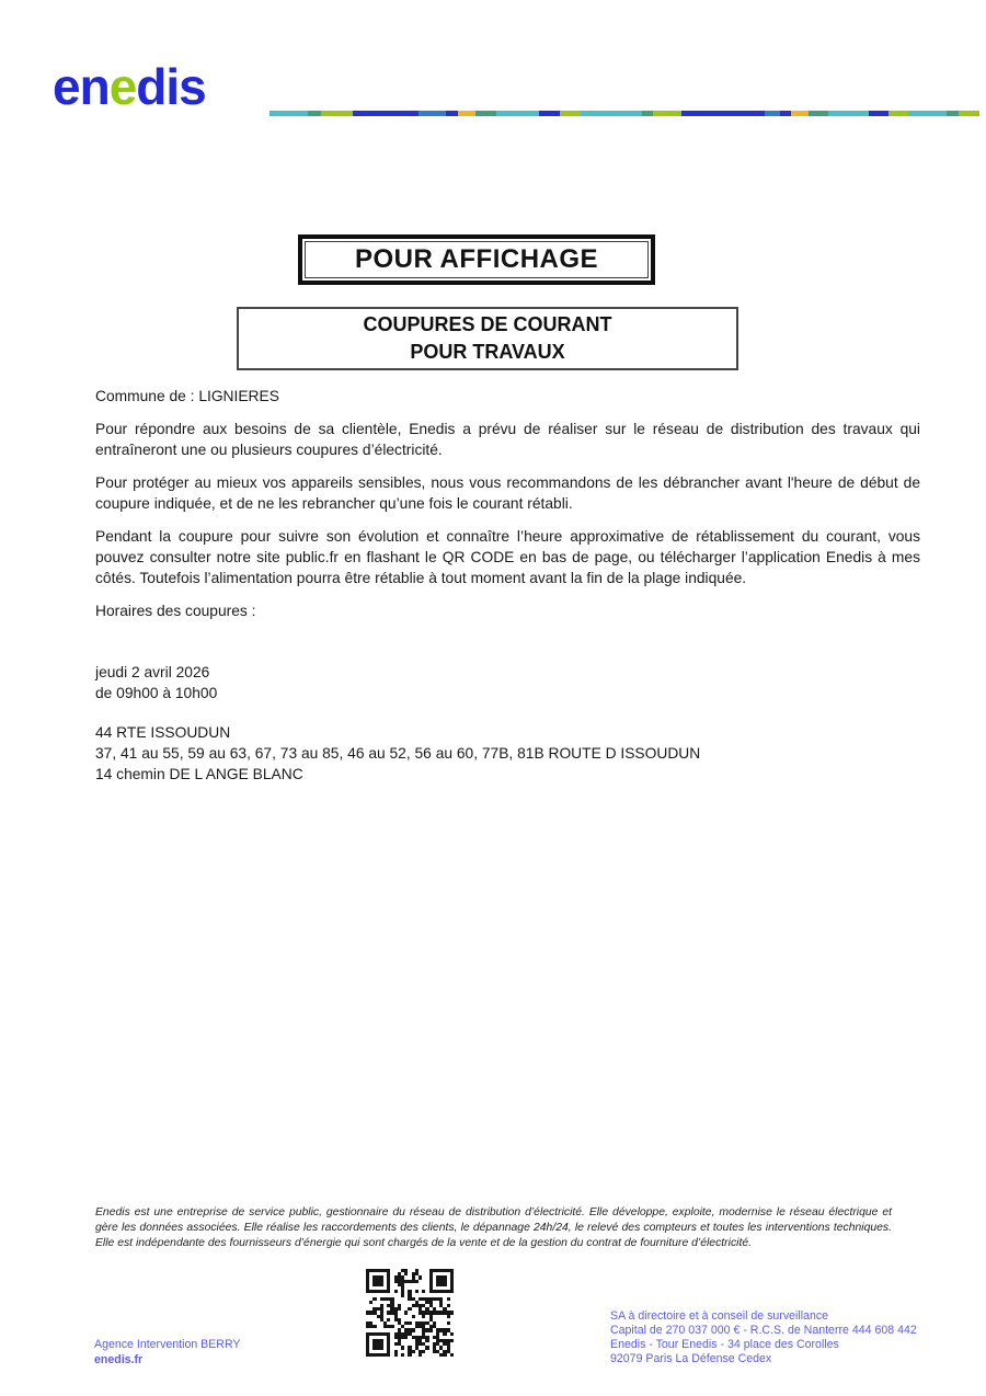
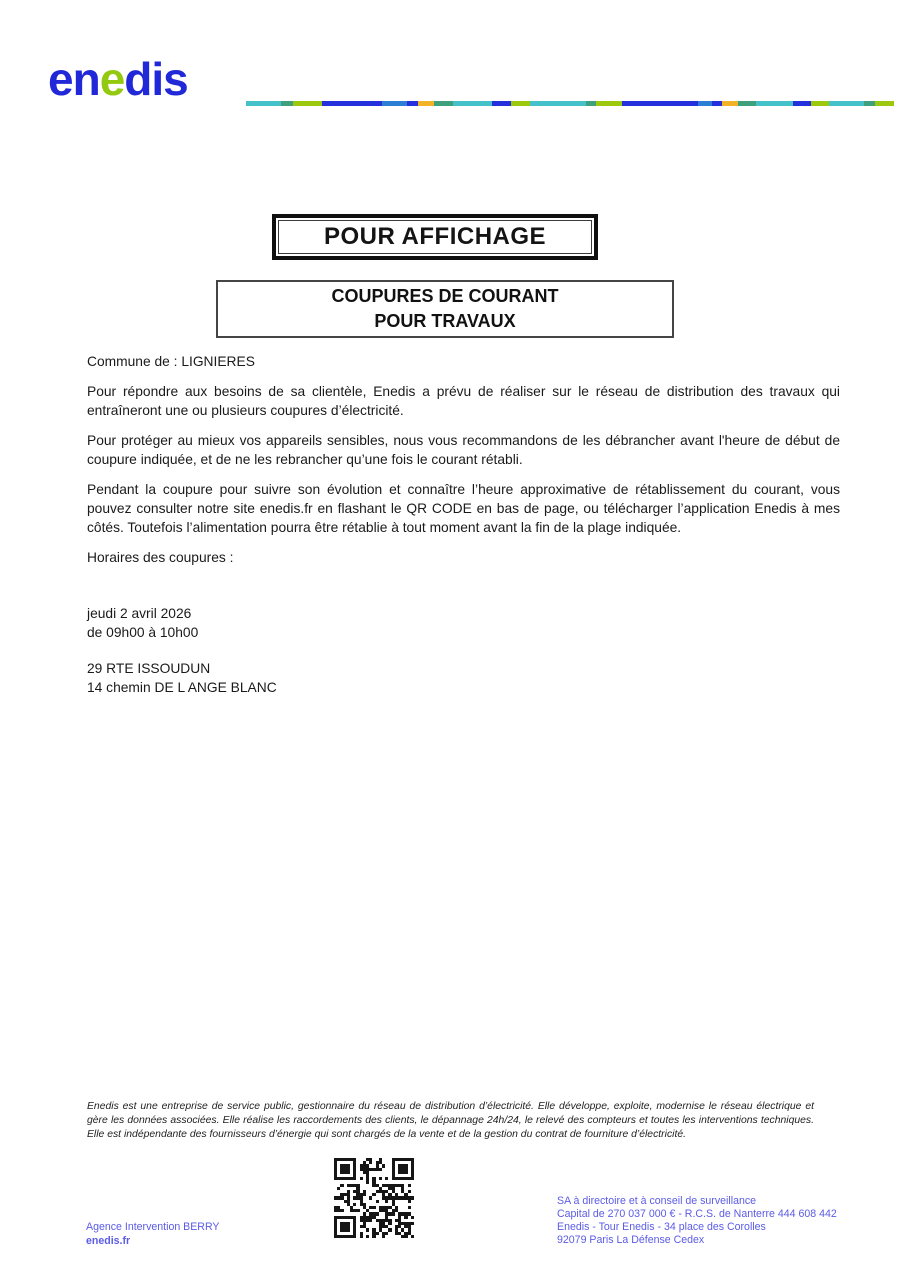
  enedis
  POUR AFFICHAGE
  COUPURES DE COURANT
  POUR TRAVAUX
  Commune de : LIGNIERES
  Pour répondre aux besoins de sa clientèle, Enedis a prévu de réaliser sur le réseau de distribution des travaux qui entraîneront une ou plusieurs coupures d’électricité.
  Pour protéger au mieux vos appareils sensibles, nous vous recommandons de les débrancher avant l'heure de début de coupure indiquée, et de ne les rebrancher qu’une fois le courant rétabli.
- Pendant la coupure pour suivre son évolution et connaître l’heure approximative de rétablissement du courant, vous pouvez consulter notre site public.fr en flashant le QR CODE en bas de page, ou télécharger l’application Enedis à mes côtés. Toutefois l’alimentation pourra être rétablie à tout moment avant la fin de la plage indiquée.
+ Pendant la coupure pour suivre son évolution et connaître l’heure approximative de rétablissement du courant, vous pouvez consulter notre site enedis.fr en flashant le QR CODE en bas de page, ou télécharger l’application Enedis à mes côtés. Toutefois l’alimentation pourra être rétablie à tout moment avant la fin de la plage indiquée.
  Horaires des coupures :
  jeudi 2 avril 2026
  de 09h00 à 10h00
- 44 RTE ISSOUDUN
+ 29 RTE ISSOUDUN
- 37, 41 au 55, 59 au 63, 67, 73 au 85, 46 au 52, 56 au 60, 77B, 81B ROUTE D ISSOUDUN
  14 chemin DE L ANGE BLANC
  Enedis est une entreprise de service public, gestionnaire du réseau de distribution d’électricité. Elle développe, exploite, modernise le réseau électrique et gère les données associées. Elle réalise les raccordements des clients, le dépannage 24h/24, le relevé des compteurs et toutes les interventions techniques. Elle est indépendante des fournisseurs d’énergie qui sont chargés de la vente et de la gestion du contrat de fourniture d’électricité.
  Agence Intervention BERRY
  enedis.fr
  SA à directoire et à conseil de surveillance
  Capital de 270 037 000 € - R.C.S. de Nanterre 444 608 442
  Enedis - Tour Enedis - 34 place des Corolles
  92079 Paris La Défense Cedex
